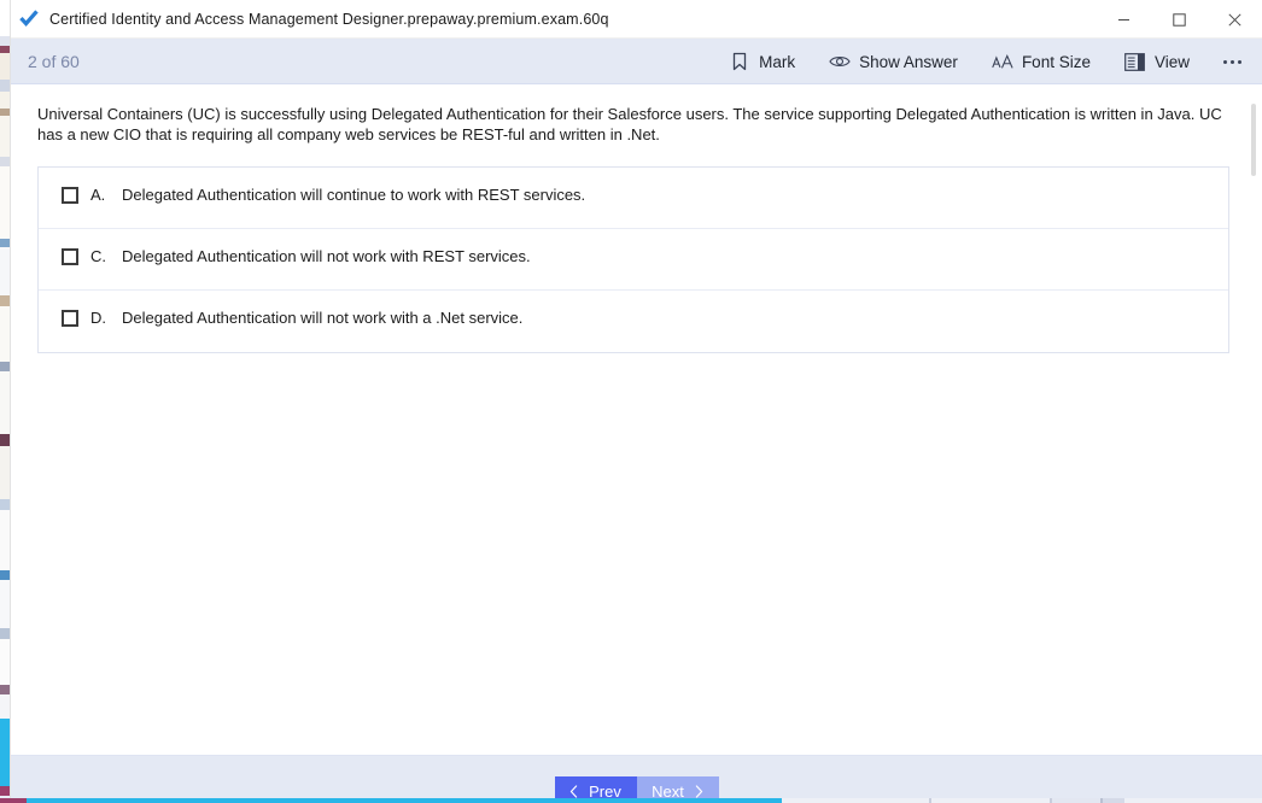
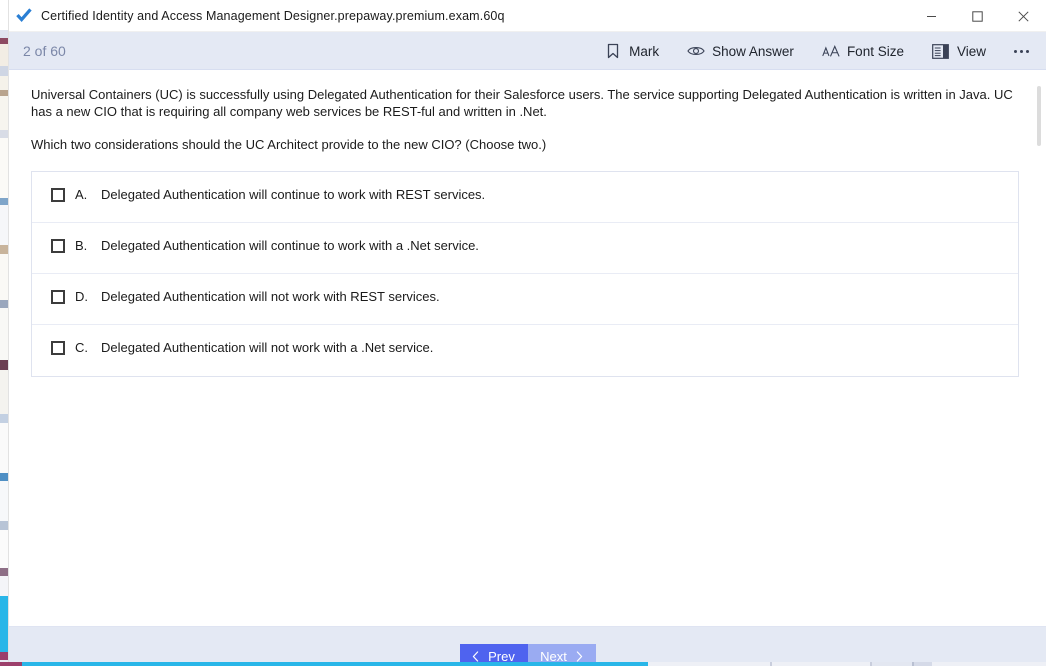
  Certified Identity and Access Management Designer.prepaway.premium.exam.60q
  2 of 60
  Mark
  Show Answer
  Font Size
  View
  Universal Containers (UC) is successfully using Delegated Authentication for their Salesforce users. The service supporting Delegated Authentication is written in Java. UC has a new CIO that is requiring all company web services be REST-ful and written in .Net.
+ Which two considerations should the UC Architect provide to the new CIO? (Choose two.)
  A.
  Delegated Authentication will continue to work with REST services.
+ B.
+ Delegated Authentication will continue to work with a .Net service.
- C.
+ D.
  Delegated Authentication will not work with REST services.
- D.
+ C.
  Delegated Authentication will not work with a .Net service.
  Prev
  Next
